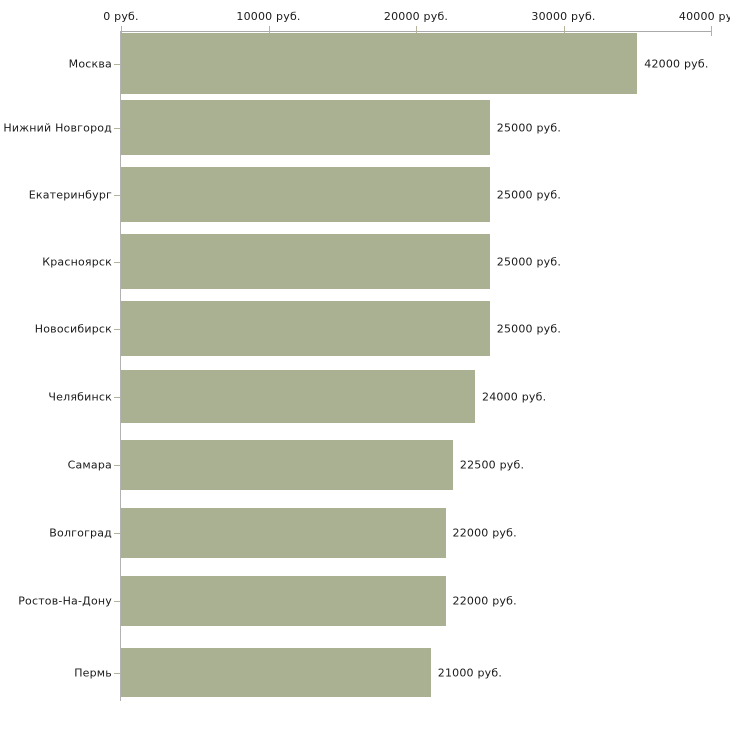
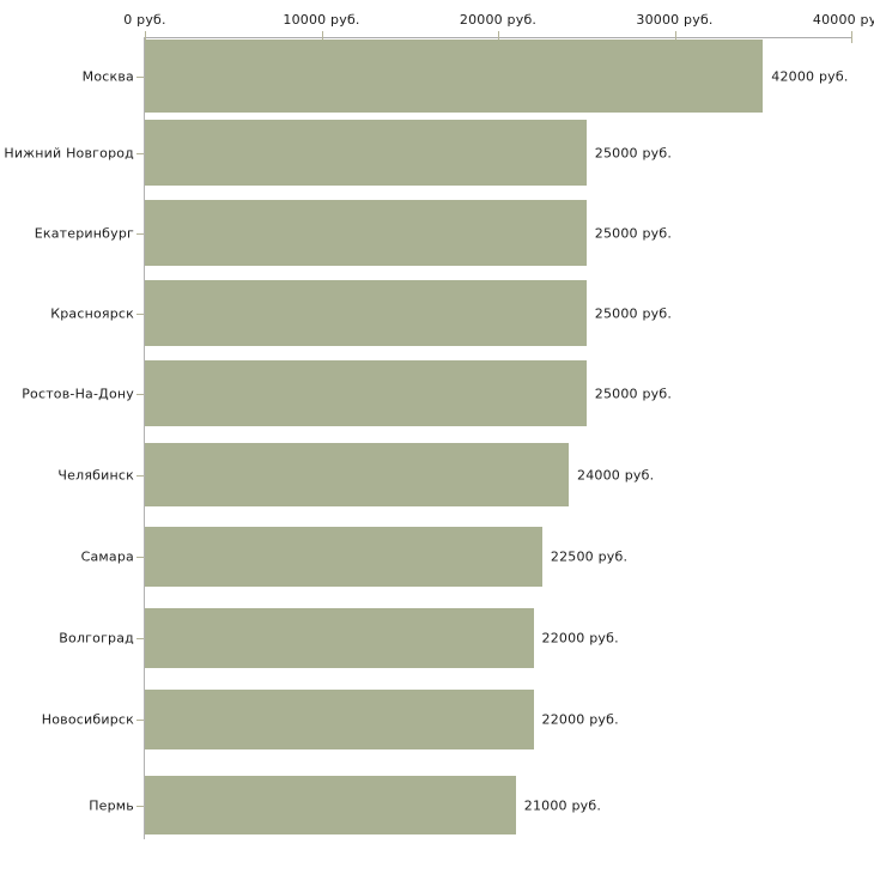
  0 руб.
  10000 руб.
  20000 руб.
  30000 руб.
  40000 ру
  Москва
  42000 руб.
  Нижний Новгород
  25000 руб.
  Екатеринбург
  25000 руб.
  Красноярск
  25000 руб.
- Новосибирск
+ Ростов-На-Дону
  25000 руб.
  Челябинск
  24000 руб.
  Самара
  22500 руб.
  Волгоград
  22000 руб.
- Ростов-На-Дону
+ Новосибирск
  22000 руб.
  Пермь
  21000 руб.
